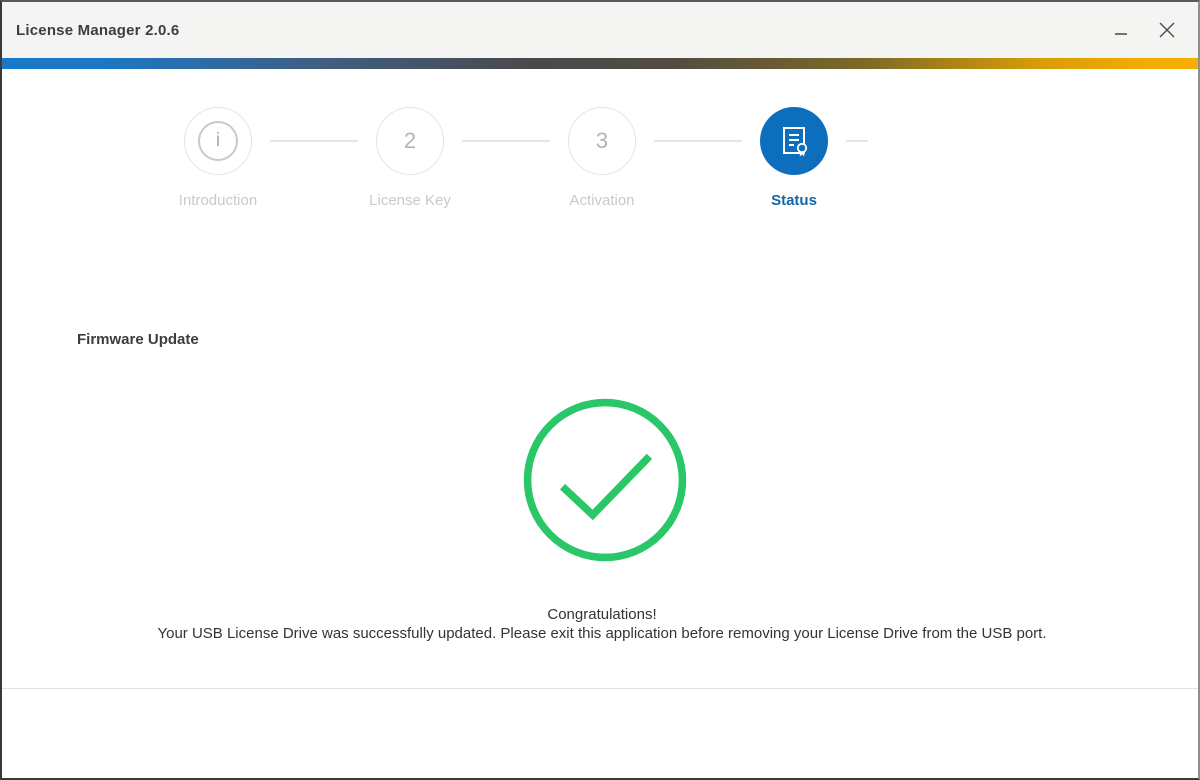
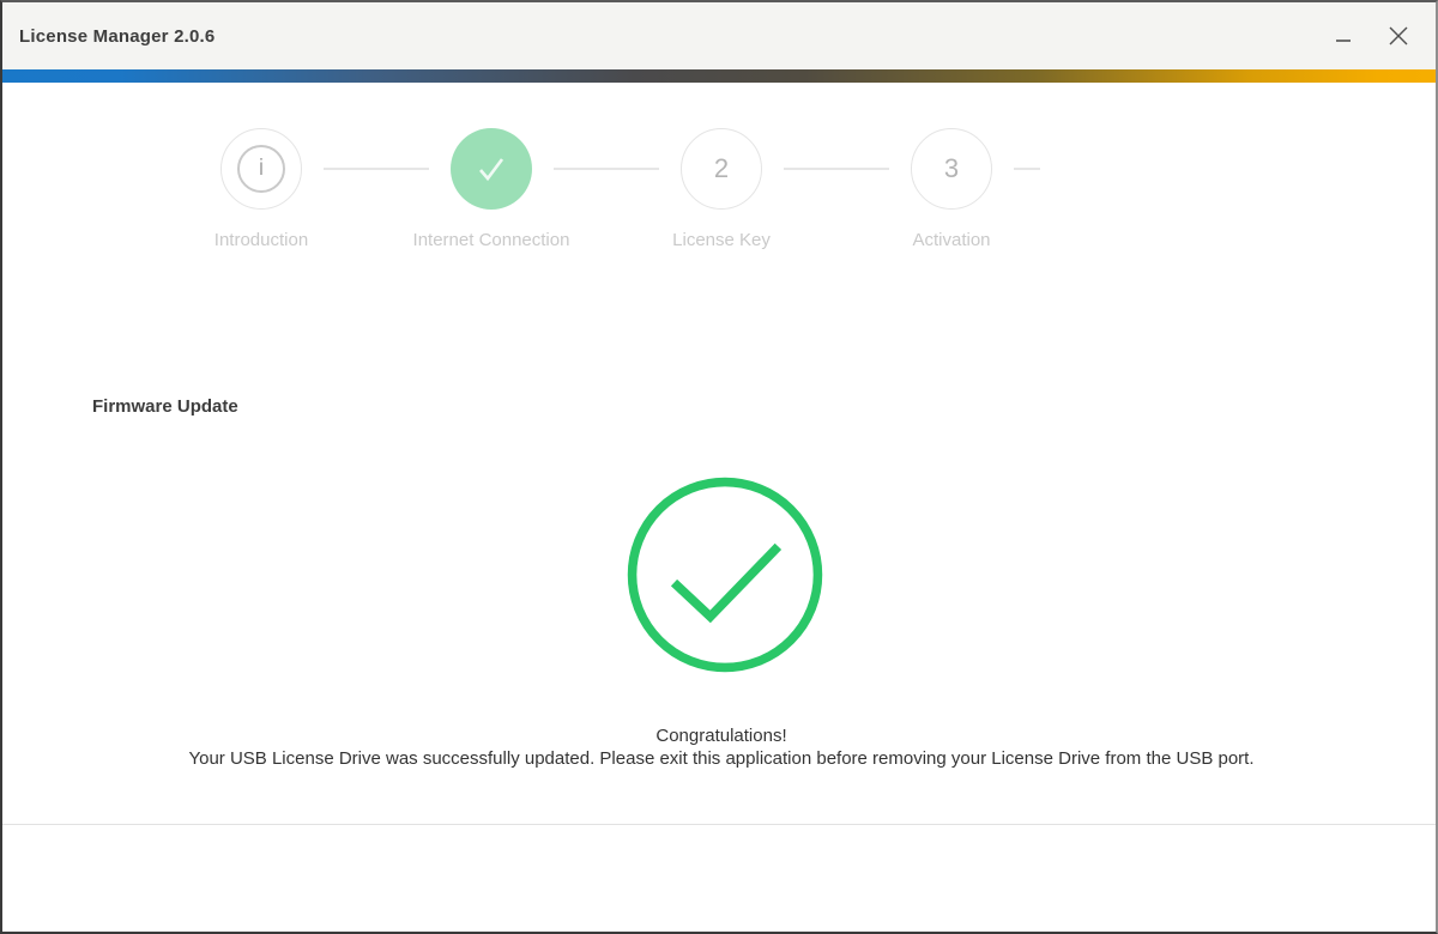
  License Manager 2.0.6
  i
  Introduction
+ Internet Connection
  2
  License Key
  3
  Activation
- Status
  Firmware Update
  Congratulations!
  Your USB License Drive was successfully updated. Please exit this application before removing your License Drive from the USB port.
